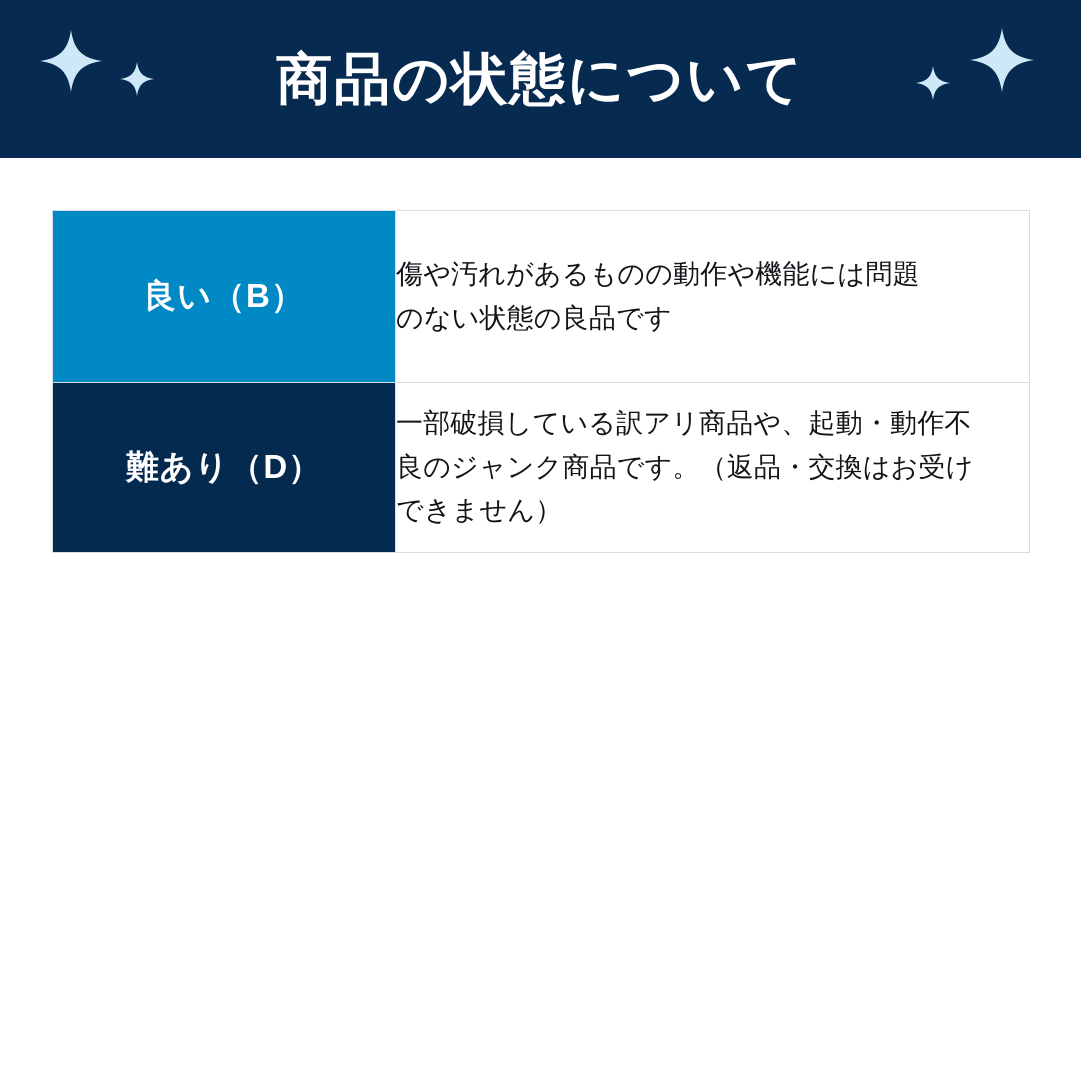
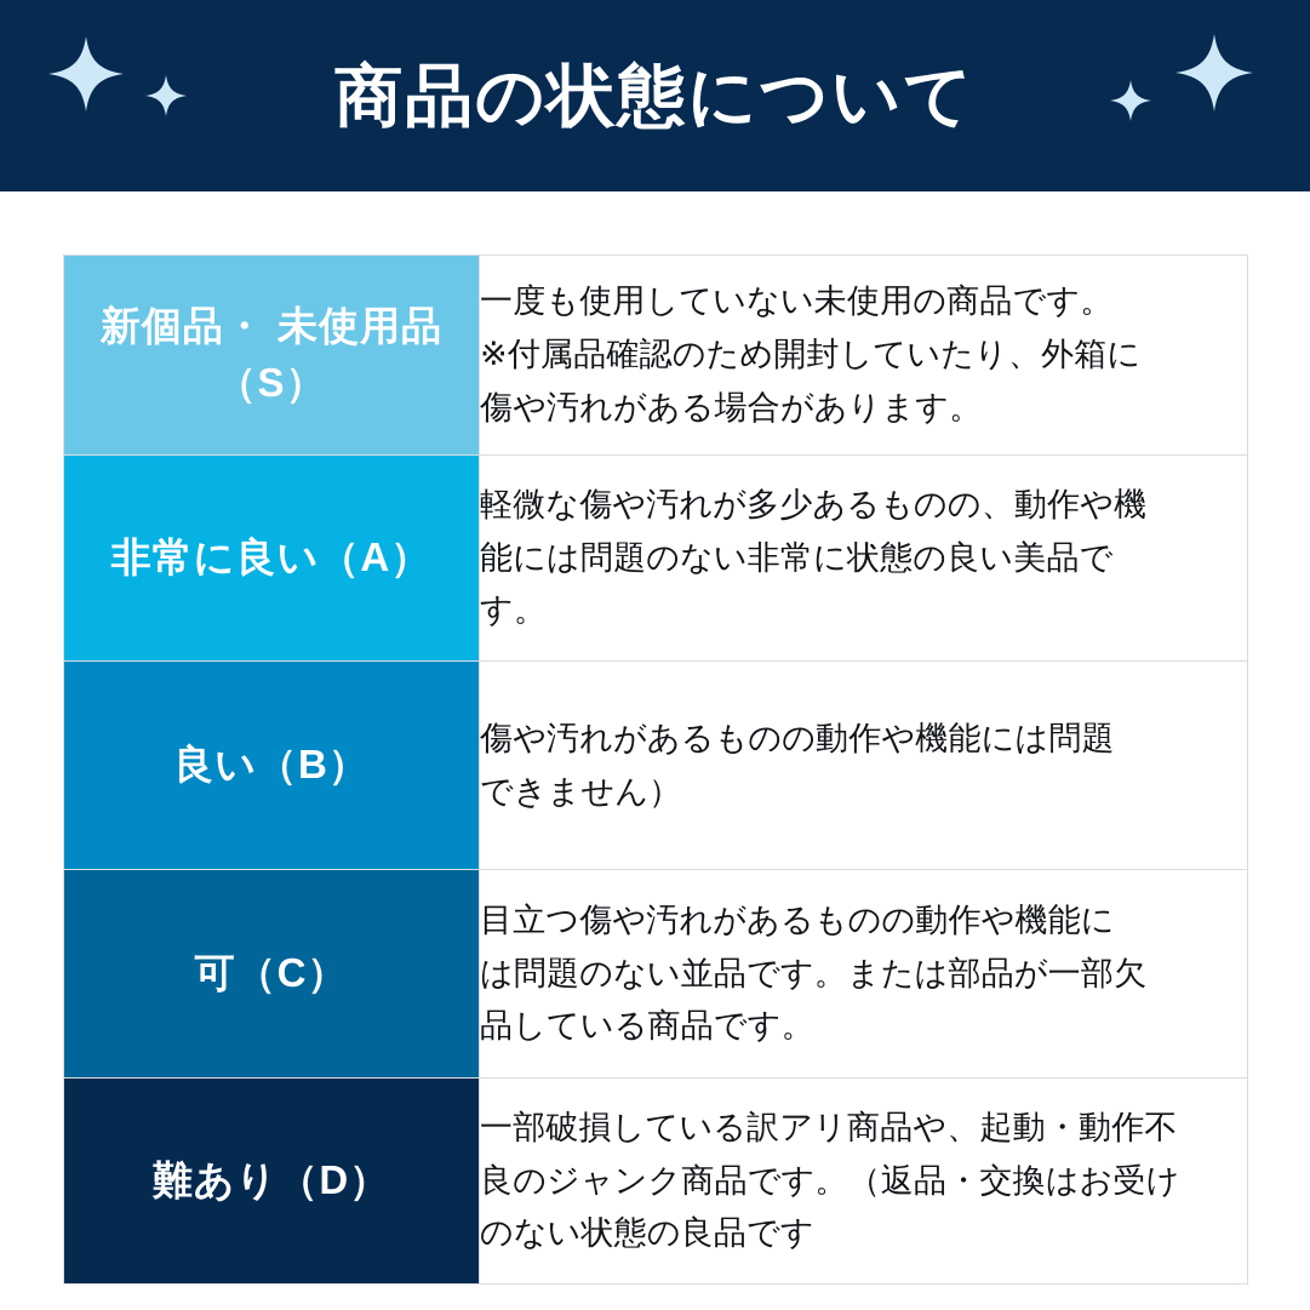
  商品の状態について
+ 新個品・ 未使用品（S）	一度も使用していない未使用の商品です。 ※付属品確認のため開封していたり、外箱に 傷や汚れがある場合があります。
+ 非常に良い（A）	軽微な傷や汚れが多少あるものの、動作や機 能には問題のない非常に状態の良い美品で す。
- 良い（B）	傷や汚れがあるものの動作や機能には問題 のない状態の良品です
+ 良い（B）	傷や汚れがあるものの動作や機能には問題 できません）
+ 可（C）	目立つ傷や汚れがあるものの動作や機能に は問題のない並品です。または部品が一部欠 品している商品です。
- 難あり（D）	一部破損している訳アリ商品や、起動・動作不 良のジャンク商品です。（返品・交換はお受け できません）
+ 難あり（D）	一部破損している訳アリ商品や、起動・動作不 良のジャンク商品です。（返品・交換はお受け のない状態の良品です
